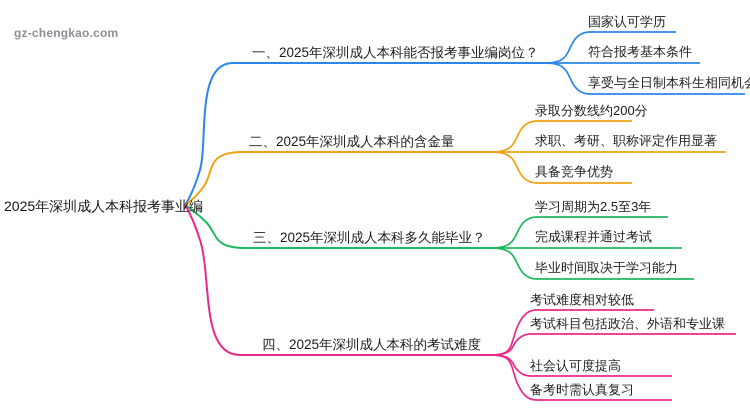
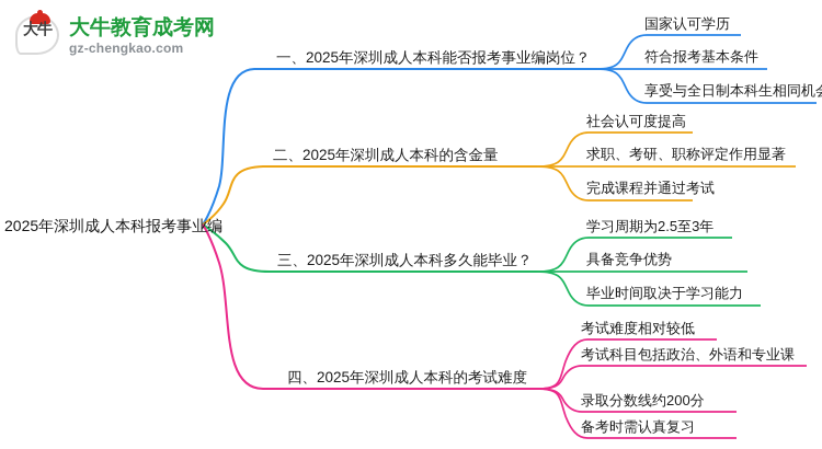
+ 大牛
+ 大牛教育成考网
  gz-chengkao.com
  2025年深圳成人本科报考事业编
  一、2025年深圳成人本科能否报考事业编岗位？
  国家认可学历
  符合报考基本条件
  享受与全日制本科生相同机
  二、2025年深圳成人本科的含金量
- 录取分数线约200分
+ 社会认可度提高
  求职、考研、职称评定作用显著
- 具备竞争优势
+ 完成课程并通过考试
  三、2025年深圳成人本科多久能毕业？
  学习周期为2.5至3年
- 完成课程并通过考试
+ 具备竞争优势
  毕业时间取决于学习能力
  四、2025年深圳成人本科的考试难度
  考试难度相对较低
  考试科目包括政治、外语和专业课
- 社会认可度提高
+ 录取分数线约200分
  备考时需认真复习
